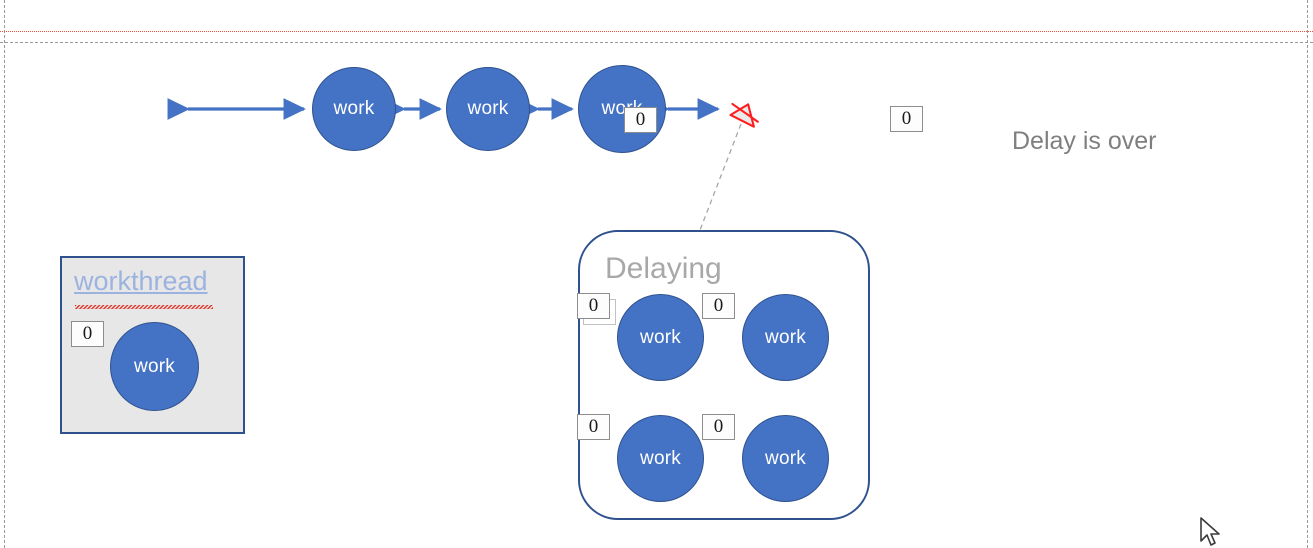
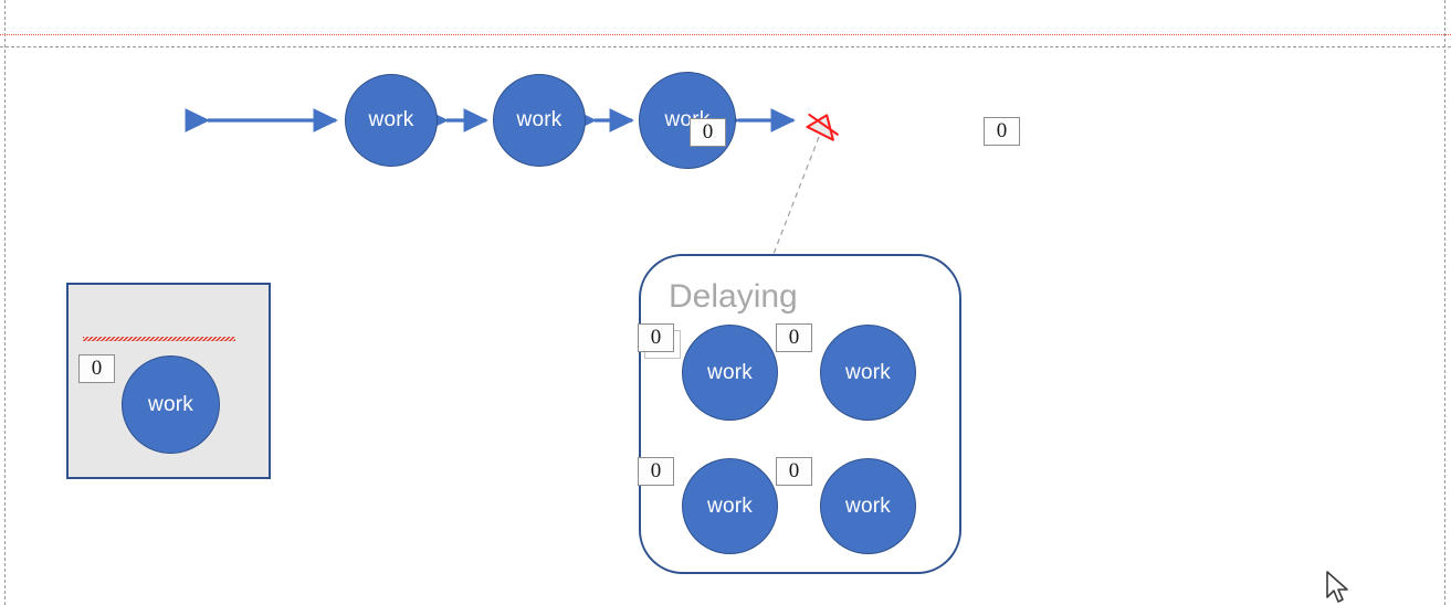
  work
  work
  0
  0
- Delay is over
- workthread
  0
  work
  Delaying
  work
  0
  work
  0
  work
  0
  work
  0
